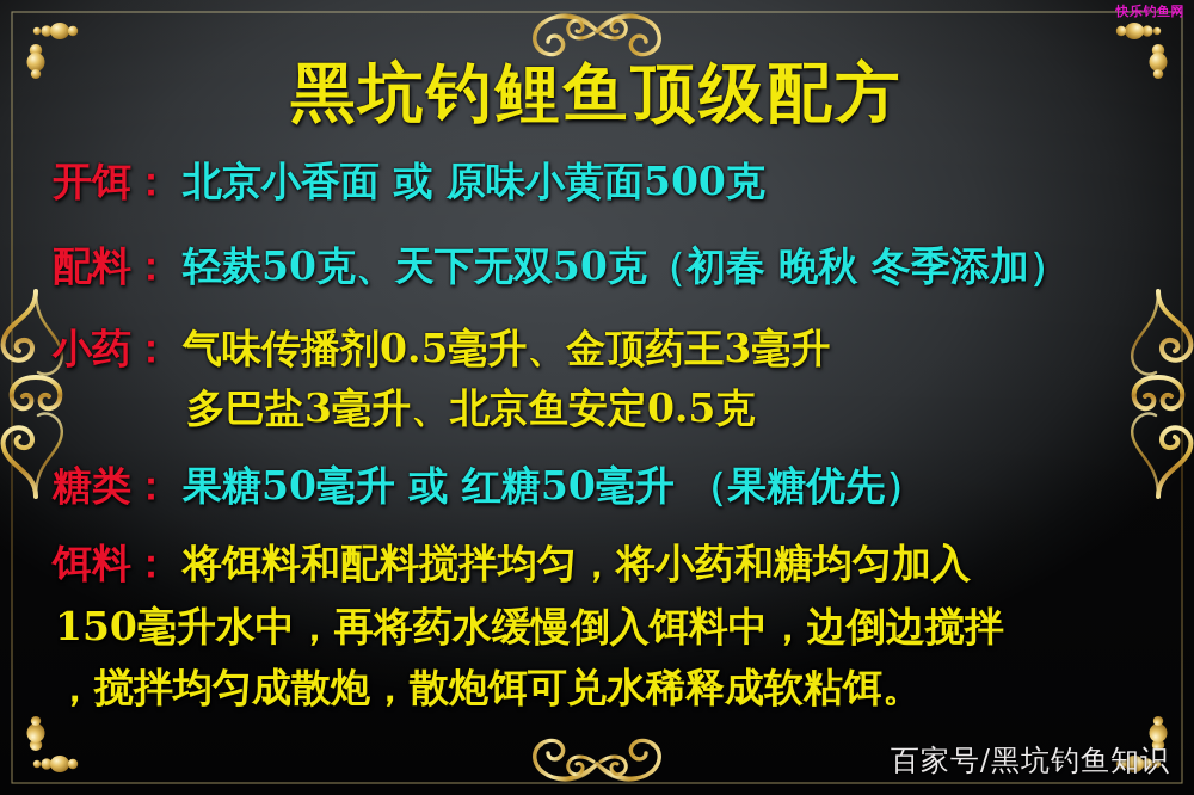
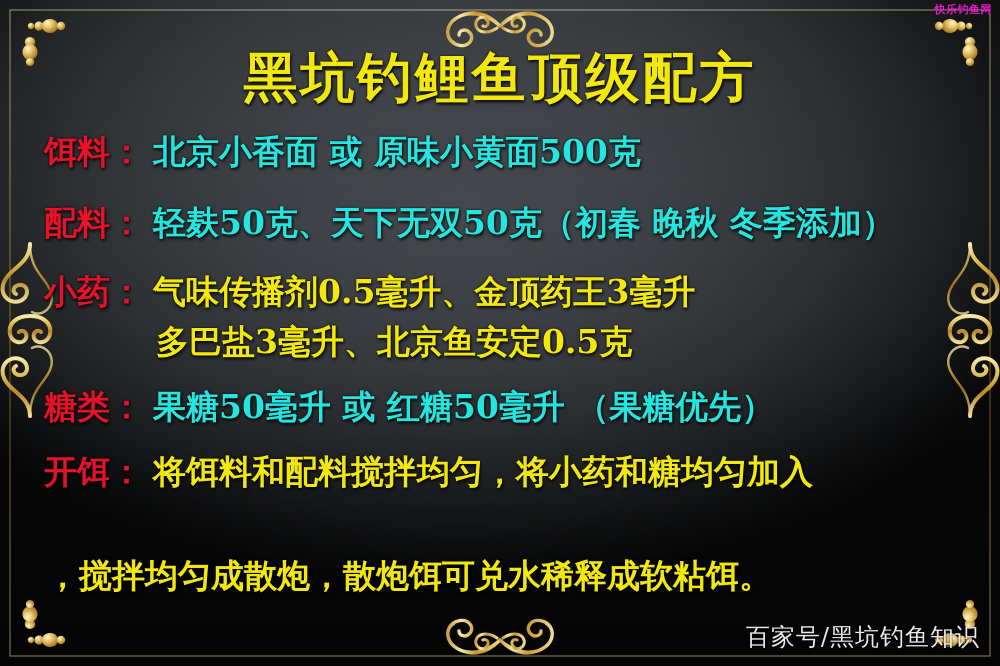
  黑坑钓鲤鱼顶级配方
- 开饵： 北京小香面 或 原味小黄面500克
+ 饵料： 北京小香面 或 原味小黄面500克
  配料： 轻麸50克、天下无双50克（初春 晚秋 冬季添加）
  小药： 气味传播剂0.5毫升、金顶药王3毫升
  多巴盐3毫升、北京鱼安定0.5克
  糖类： 果糖50毫升 或 红糖50毫升 （果糖优先）
- 饵料： 将饵料和配料搅拌均匀，将小药和糖均匀加入
+ 开饵： 将饵料和配料搅拌均匀，将小药和糖均匀加入
- 150毫升水中，再将药水缓慢倒入饵料中，边倒边搅拌
  ，搅拌均匀成散炮，散炮饵可兑水稀释成软粘饵。
  快乐钓鱼网
  百家号/黑坑钓鱼知识
